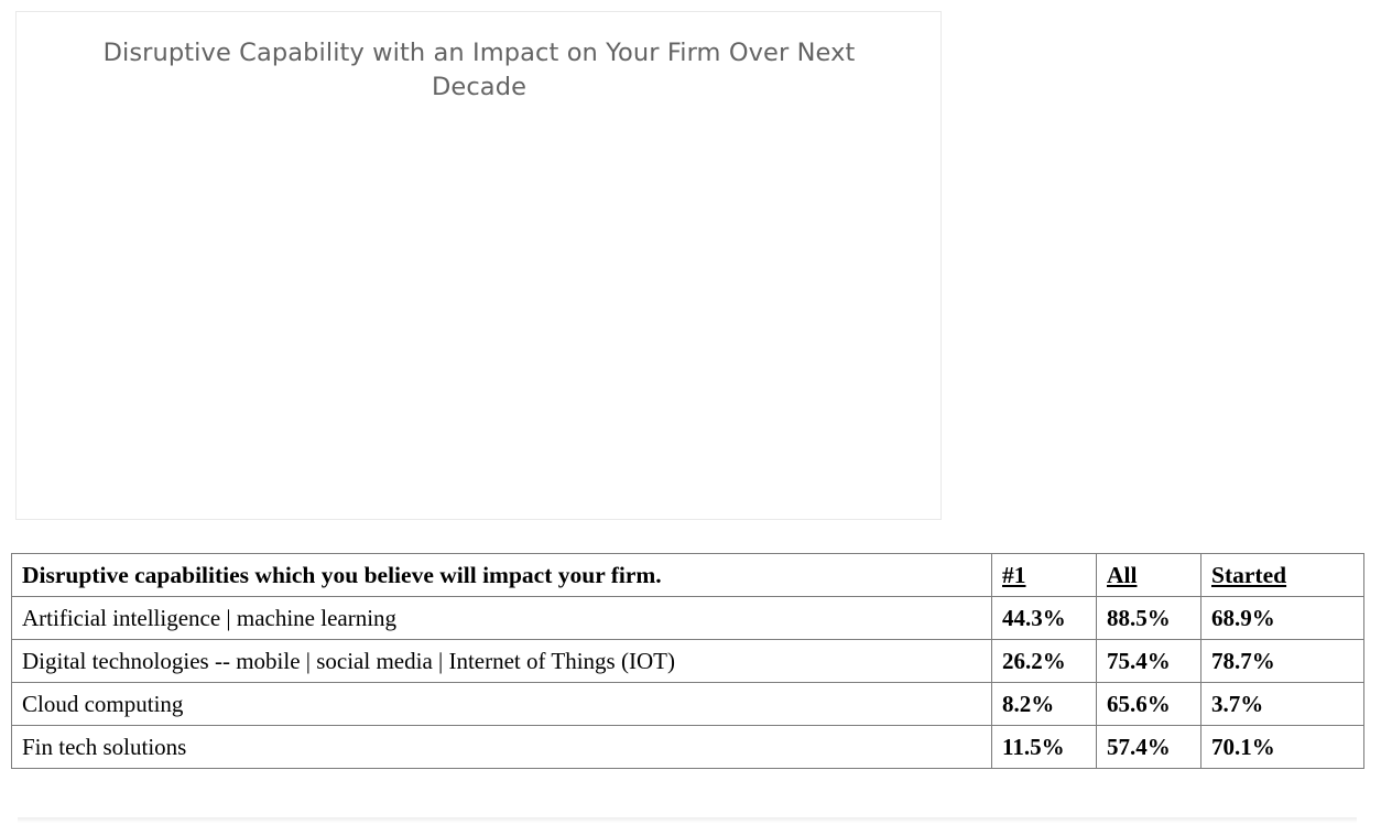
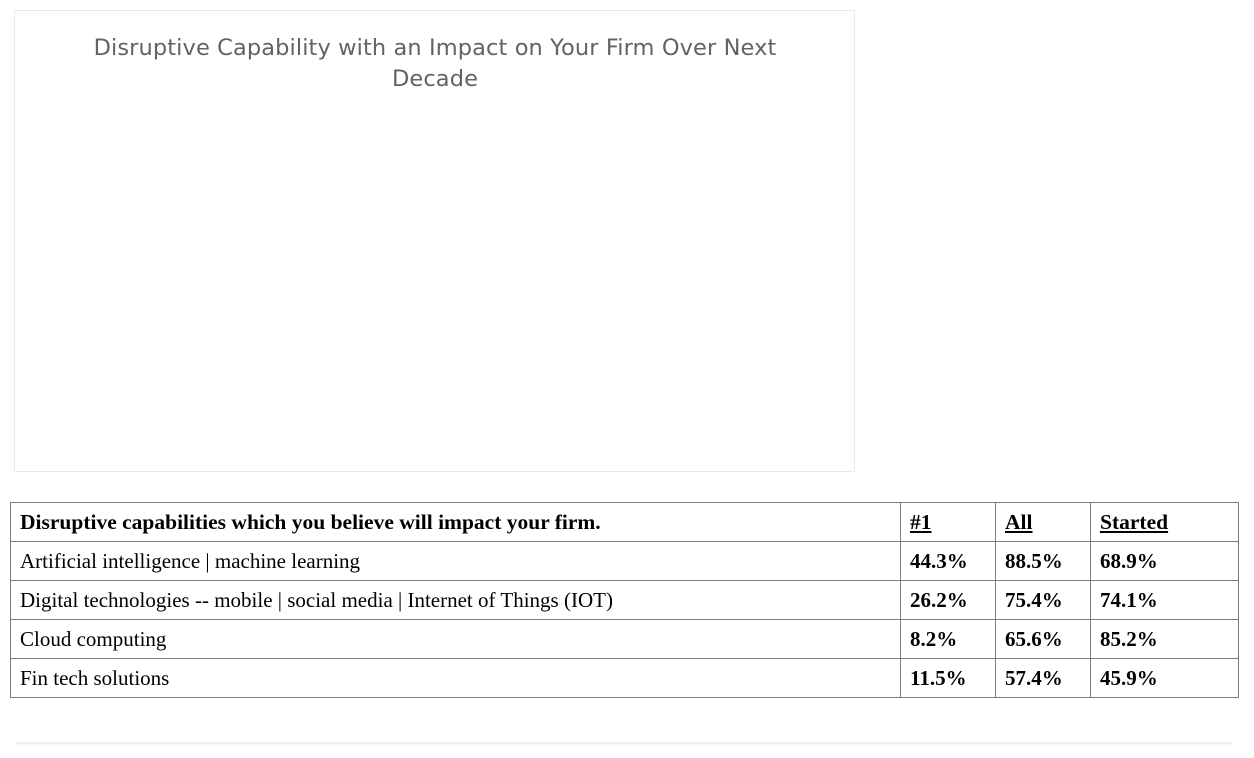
  Disruptive Capability with an Impact on Your Firm Over Next Decade
  Disruptive capabilities which you believe will impact your firm.	#1	All	Started
  Artificial intelligence | machine learning	44.3%	88.5%	68.9%
- Digital technologies -- mobile | social media | Internet of Things (IOT)	26.2%	75.4%	78.7%
+ Digital technologies -- mobile | social media | Internet of Things (IOT)	26.2%	75.4%	74.1%
- Cloud computing	8.2%	65.6%	3.7%
+ Cloud computing	8.2%	65.6%	85.2%
- Fin tech solutions	11.5%	57.4%	70.1%
+ Fin tech solutions	11.5%	57.4%	45.9%
